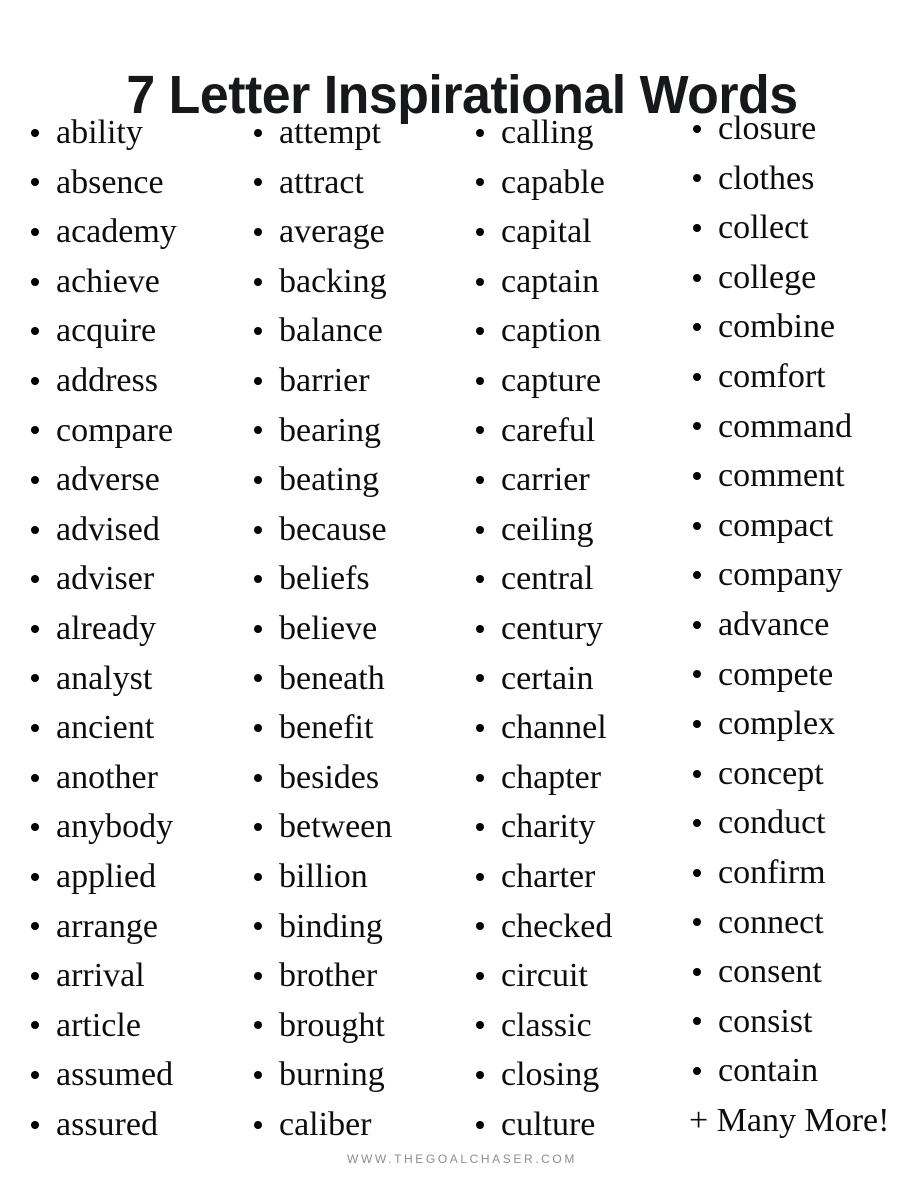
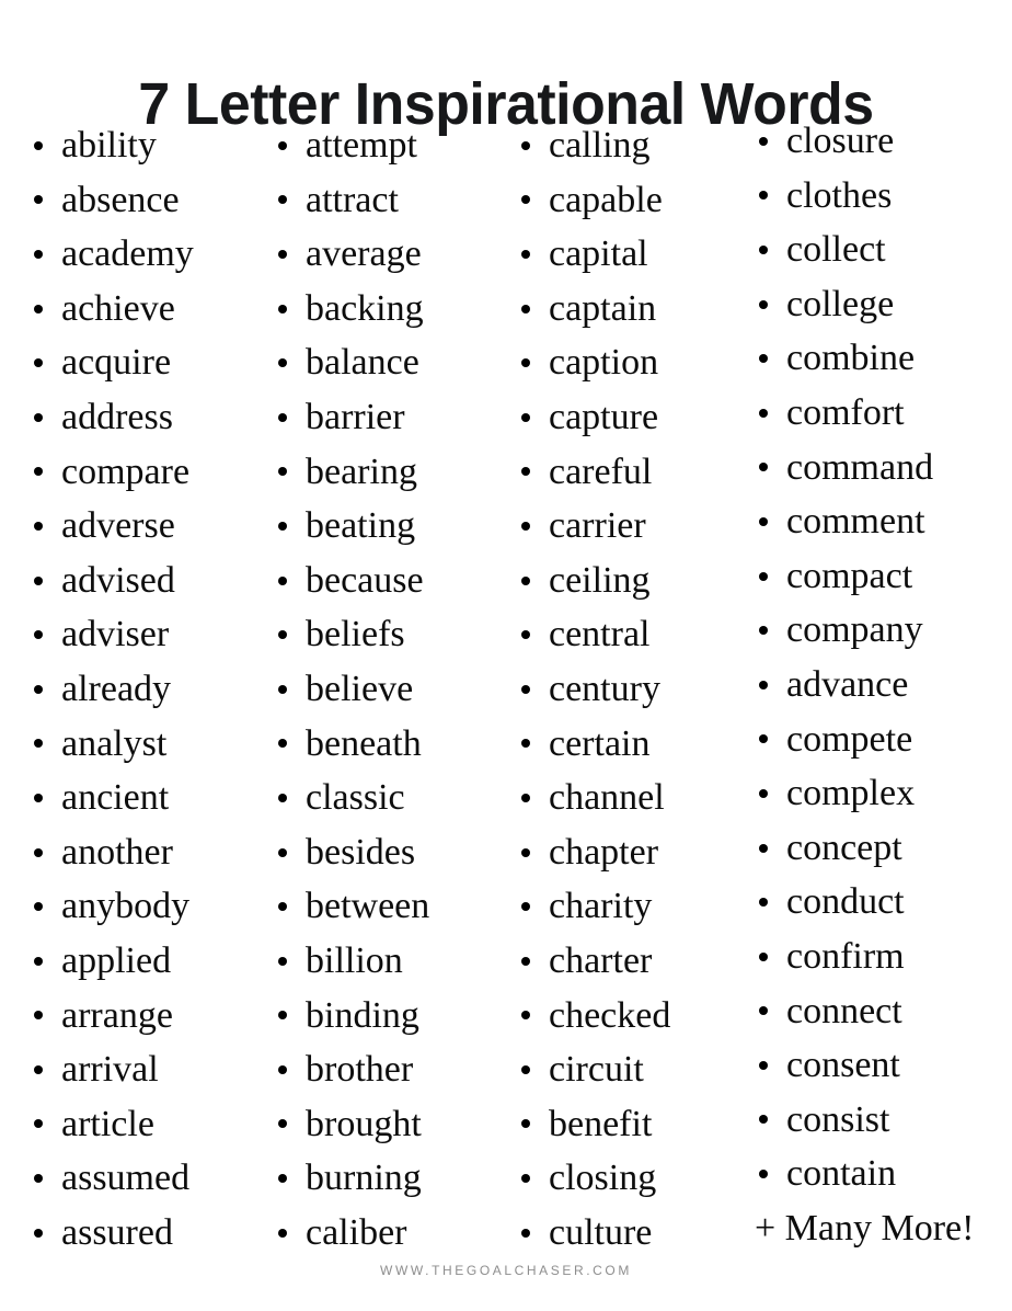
  7 Letter Inspirational Words
  ability
  absence
  academy
  achieve
  acquire
  address
  compare
  adverse
  advised
  adviser
  already
  analyst
  ancient
  another
  anybody
  applied
  arrange
  arrival
  article
  assumed
  assured
  attempt
  attract
  average
  backing
  balance
  barrier
  bearing
  beating
  because
  beliefs
  believe
  beneath
- benefit
+ classic
  besides
  between
  billion
  binding
  brother
  brought
  burning
  caliber
  calling
  capable
  capital
  captain
  caption
  capture
  careful
  carrier
  ceiling
  central
  century
  certain
  channel
  chapter
  charity
  charter
  checked
  circuit
- classic
+ benefit
  closing
  culture
  closure
  clothes
  collect
  college
  combine
  comfort
  command
  comment
  compact
  company
  advance
  compete
  complex
  concept
  conduct
  confirm
  connect
  consent
  consist
  contain
  + Many More!
  WWW.THEGOALCHASER.COM
